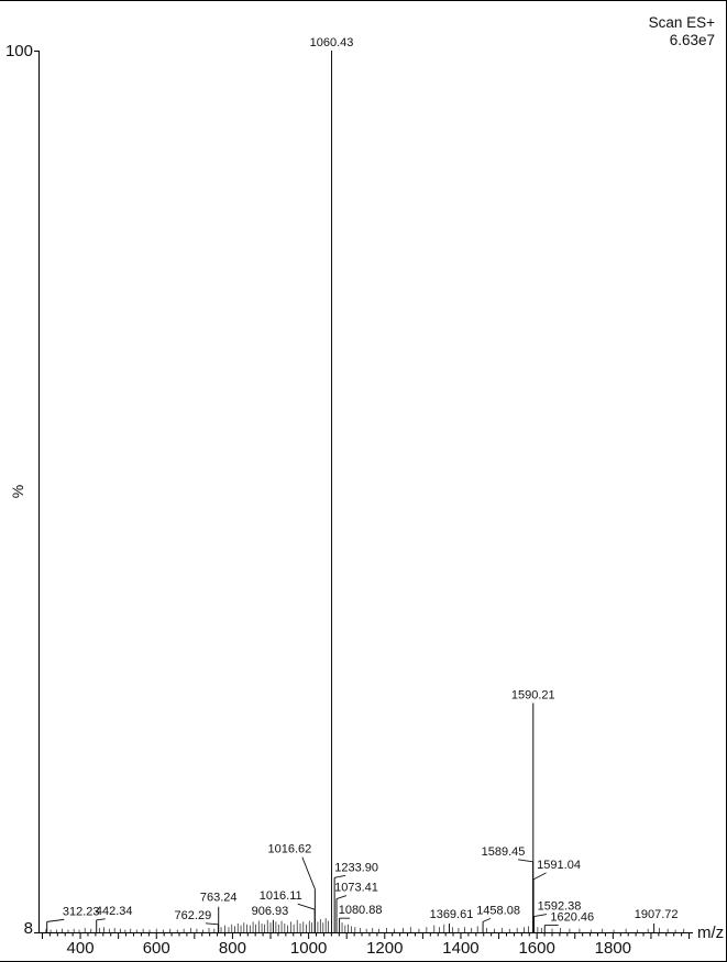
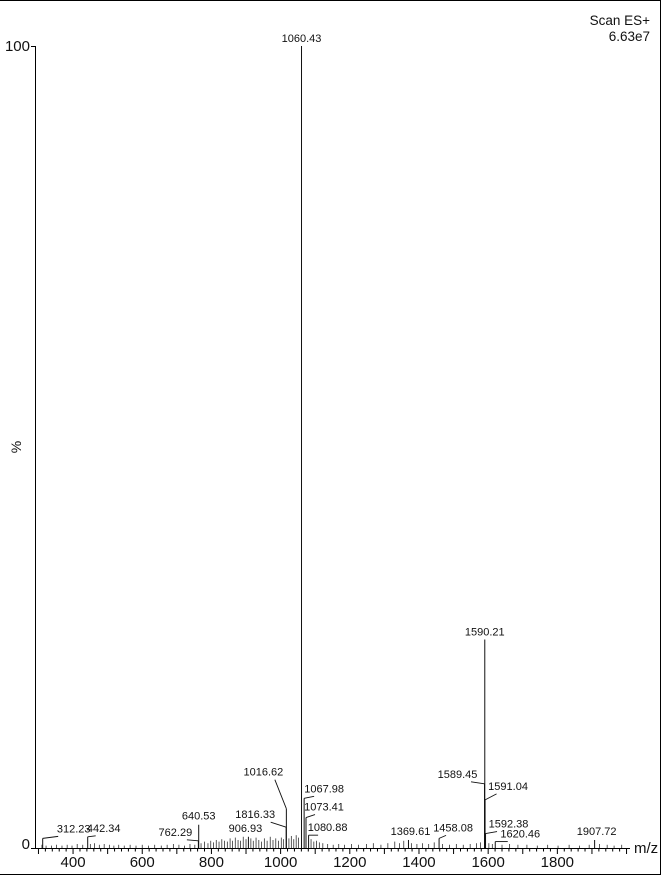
  Scan ES+
  6.63e7
  400
  600
  800
  1000
  1200
  1400
  1600
  1800
  312.23
  442.34
  762.29
- 763.24
+ 640.53
  906.93
- 1016.11
+ 1816.33
  1016.62
  1060.43
- 1233.90
+ 1067.98
  1073.41
  1080.88
  1369.61
  1458.08
  1589.45
  1590.21
  1591.04
  1592.38
  1620.46
  1907.72
  100
- 8
+ 0
  m/z
